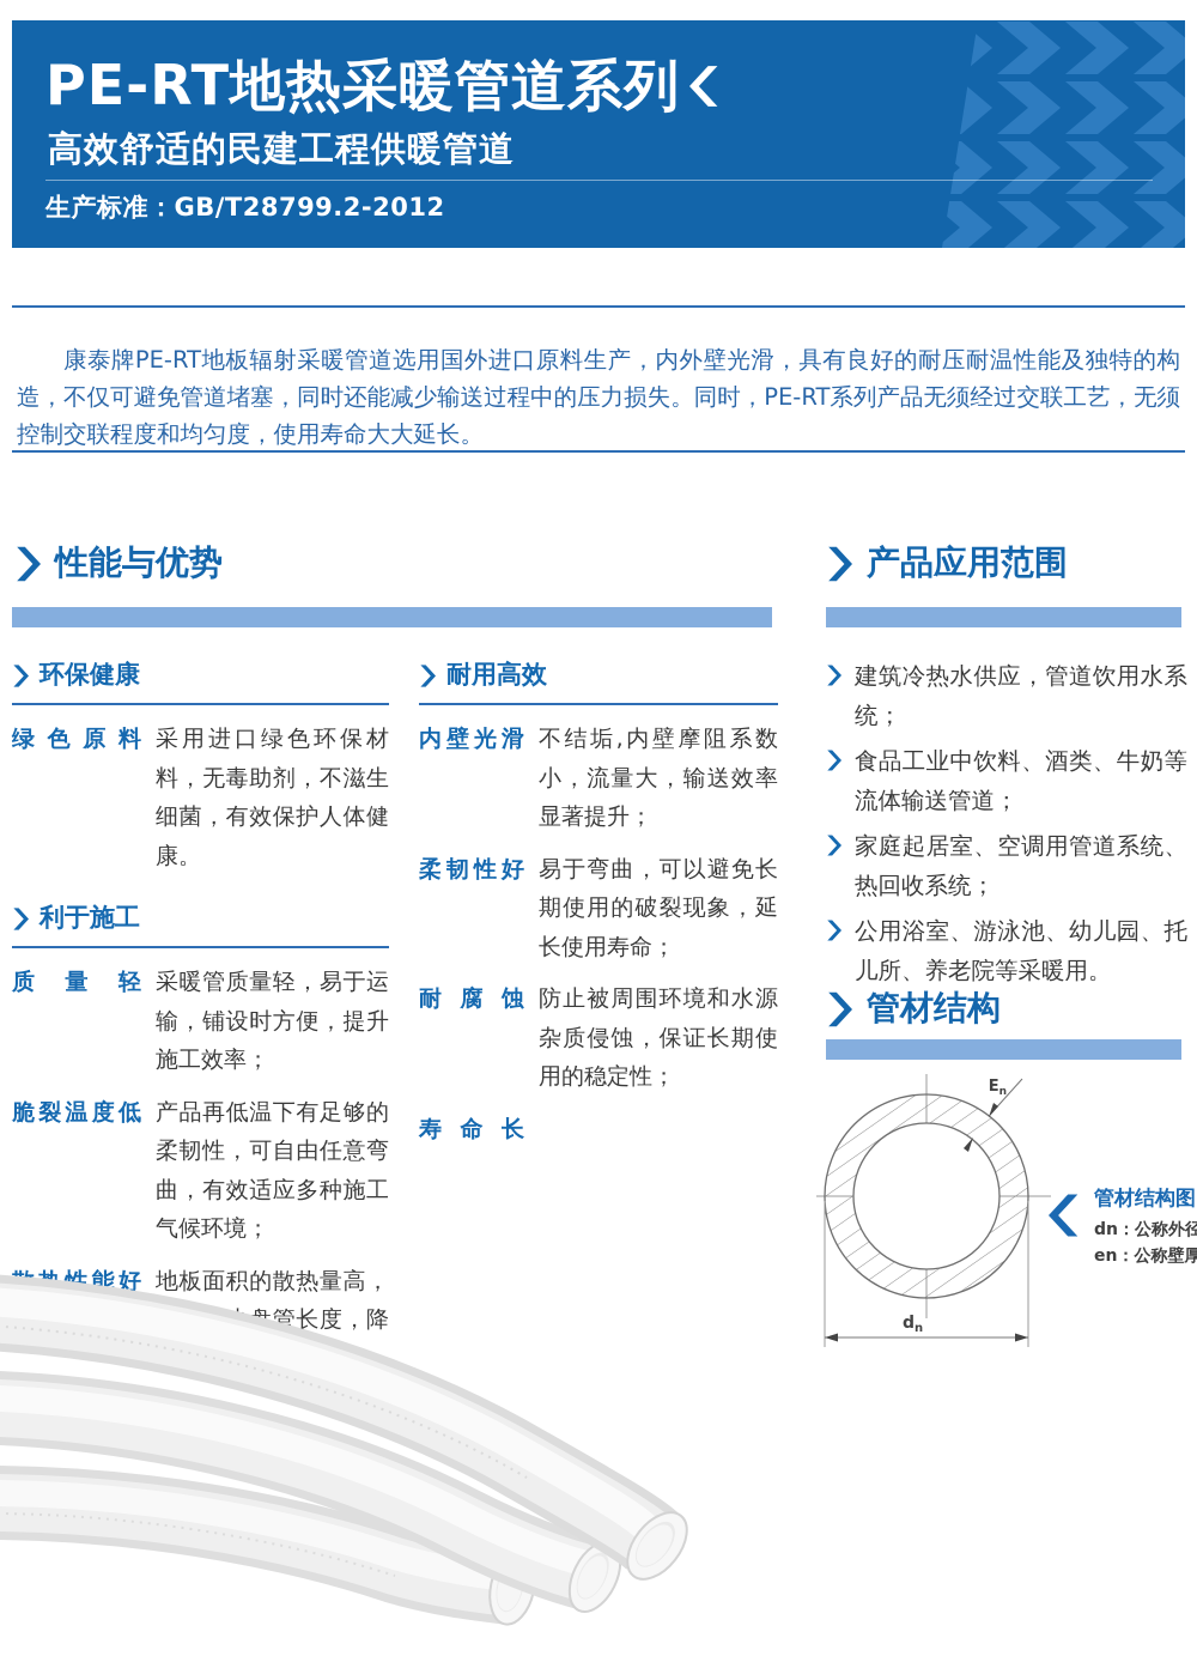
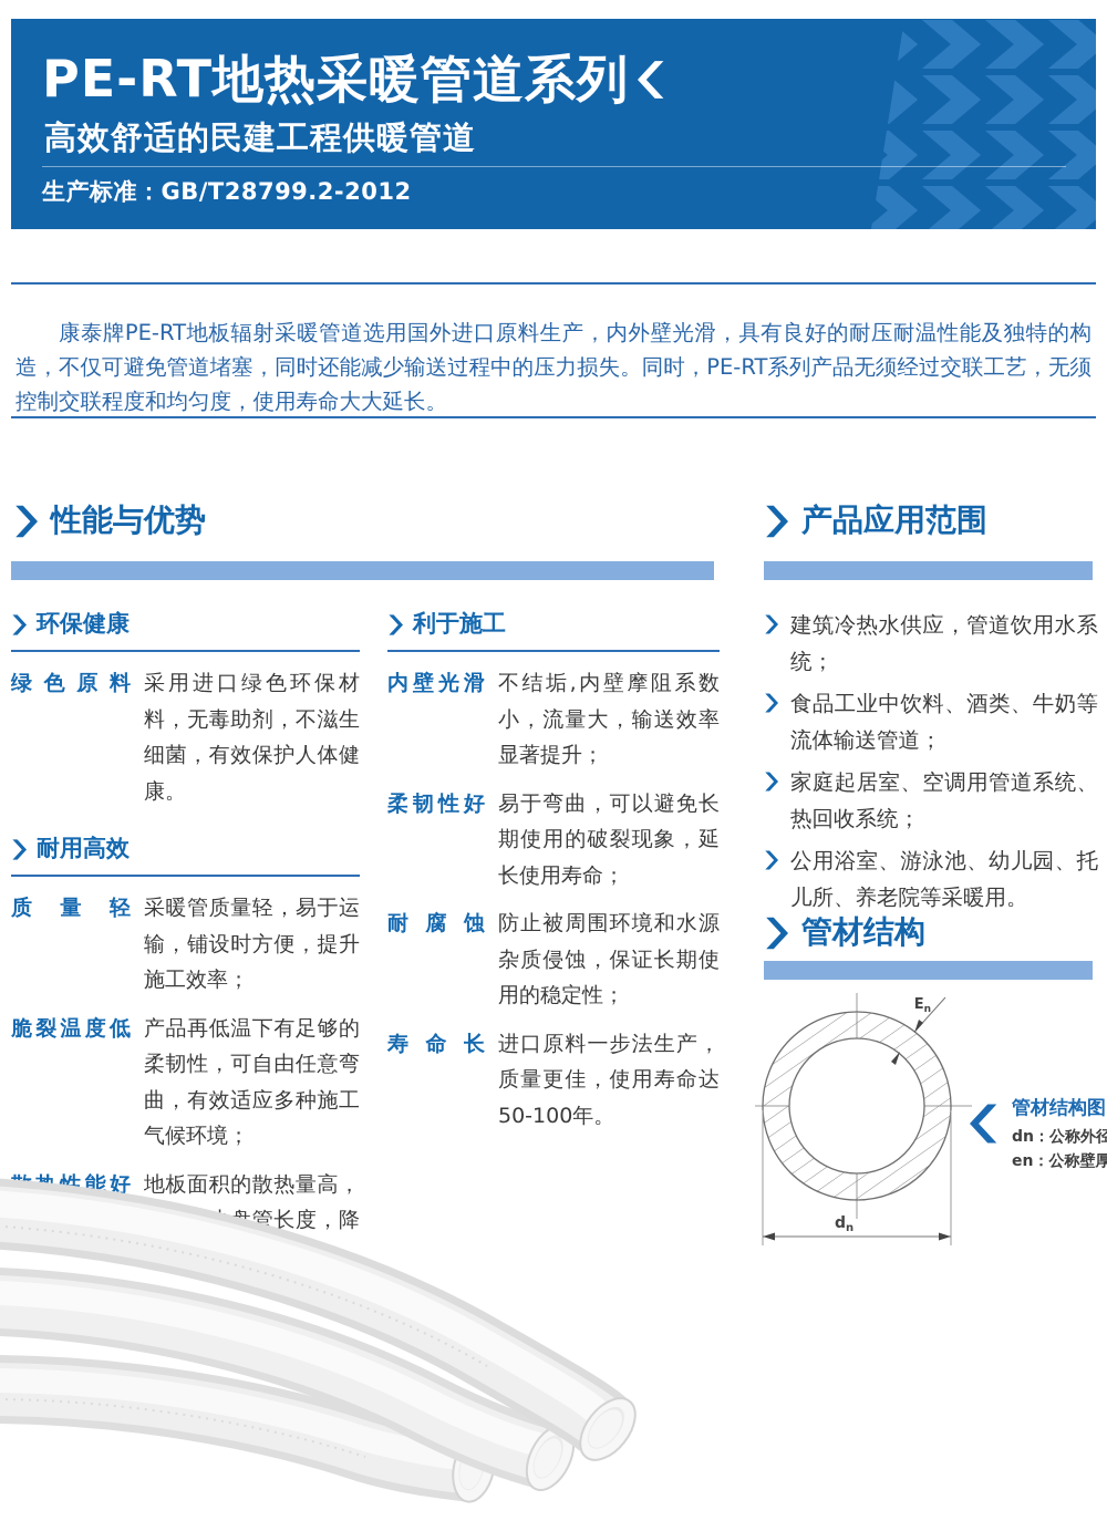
  PE-RT地热采暖管道系列
  高效舒适的民建工程供暖管道
  生产标准：GB/T28799.2-2012
  康泰牌PE-RT地板辐射采暖管道选用国外进口原料生产，内外壁光滑，具有良好的耐压耐温性能及独特的构造，不仅可避免管道堵塞，同时还能减少输送过程中的压力损失。同时，PE-RT系列产品无须经过交联工艺，无须控制交联程度和均匀度，使用寿命大大延长。
  性能与优势
  产品应用范围
  环保健康
  绿色原料
  采用进口绿色环保材料，无毒助剂，不滋生细菌，有效保护人体健康。
- 利于施工
+ 耐用高效
  质量轻
  采暖管质量轻，易于运输，铺设时方便，提升施工效率；
  脆裂温度低
  产品再低温下有足够的柔韧性，可自由任意弯曲，有效适应多种施工气候环境；
- 耐用高效
+ 利于施工
  内壁光滑
  不结垢,内壁摩阻系数小，流量大，输送效率显著提升；
  柔韧性好
  易于弯曲，可以避免长期使用的破裂现象，延长使用寿命；
  耐腐蚀
  防止被周围环境和水源杂质侵蚀，保证长期使用的稳定性；
  寿命长
+ 进口原料一步法生产，质量更佳，使用寿命达50-100年。
  建筑冷热水供应，管道饮用水系统；
  食品工业中饮料、酒类、牛奶等流体输送管道；
  家庭起居室、空调用管道系统、热回收系统；
  公用浴室、游泳池、幼儿园、托儿所、养老院等采暖用。
  管材结构
  En
  dn
  管材结构图
  dn：公称外径
  en：公称壁厚
